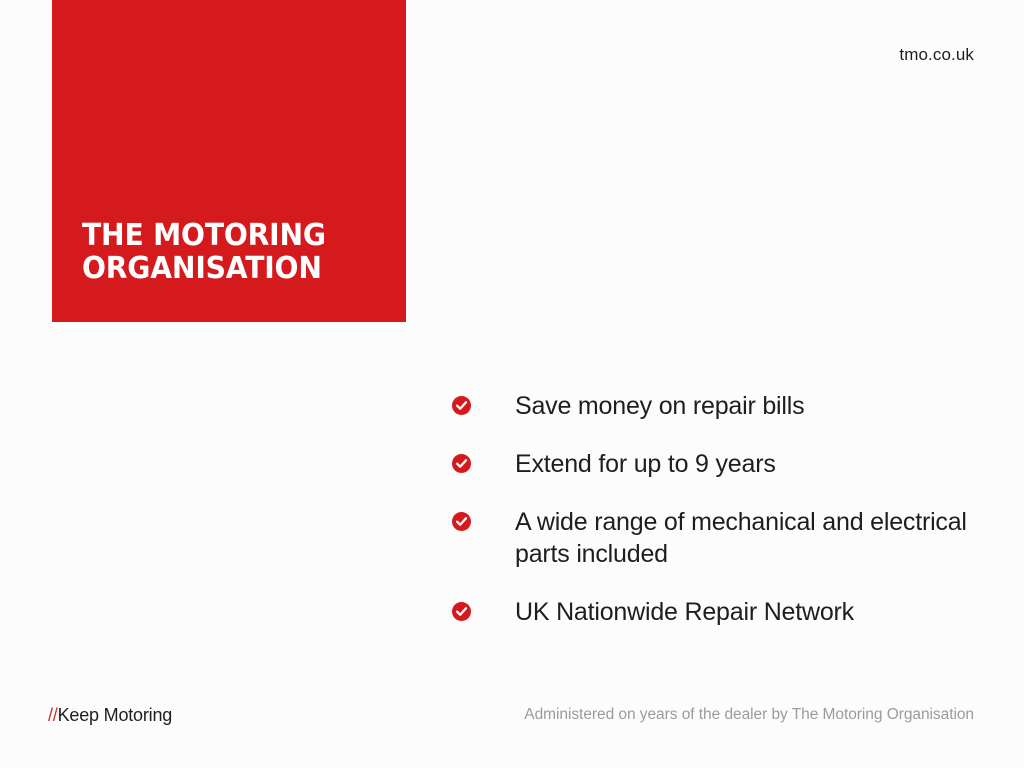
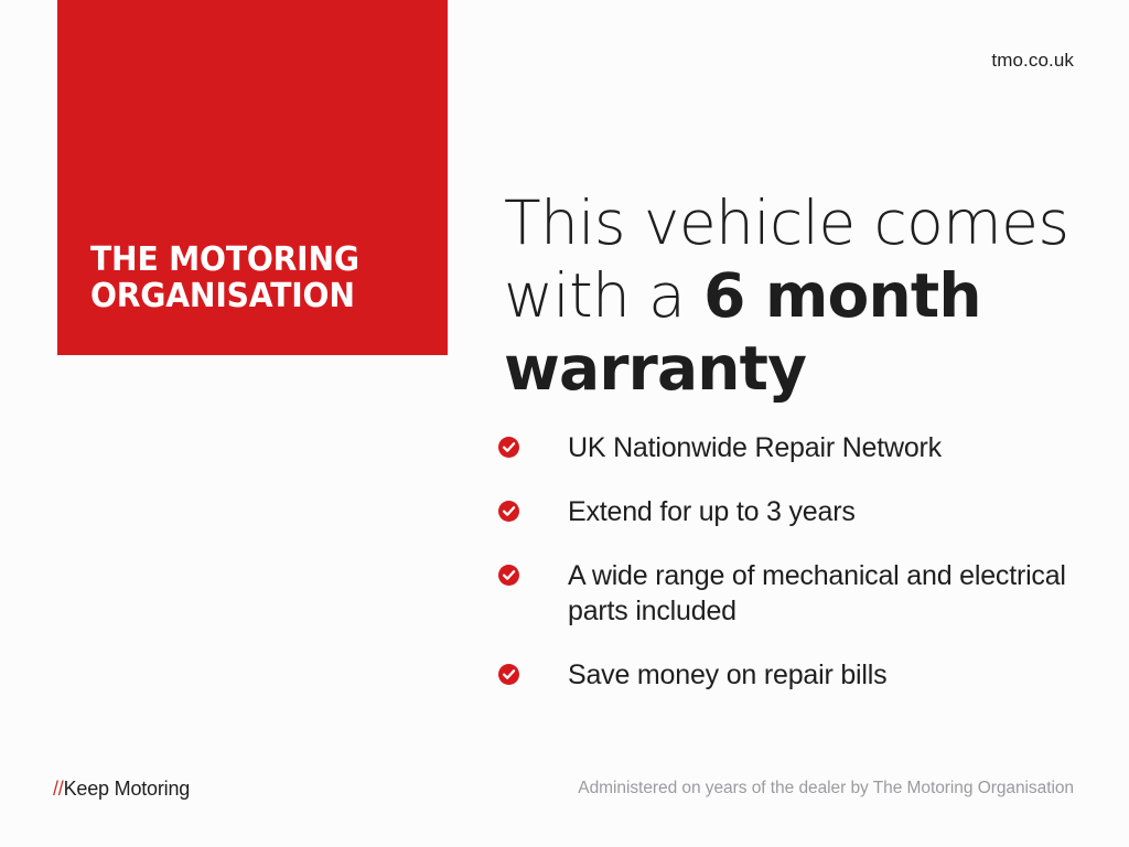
  tmo.co.uk
  THE MOTORING
  ORGANISATION
+ This vehicle comes with a 6 month warranty
- Save money on repair bills
+ UK Nationwide Repair Network
- Extend for up to 9 years
+ Extend for up to 3 years
  A wide range of mechanical and electrical parts included
- UK Nationwide Repair Network
+ Save money on repair bills
  //Keep Motoring
  Administered on years of the dealer by The Motoring Organisation
